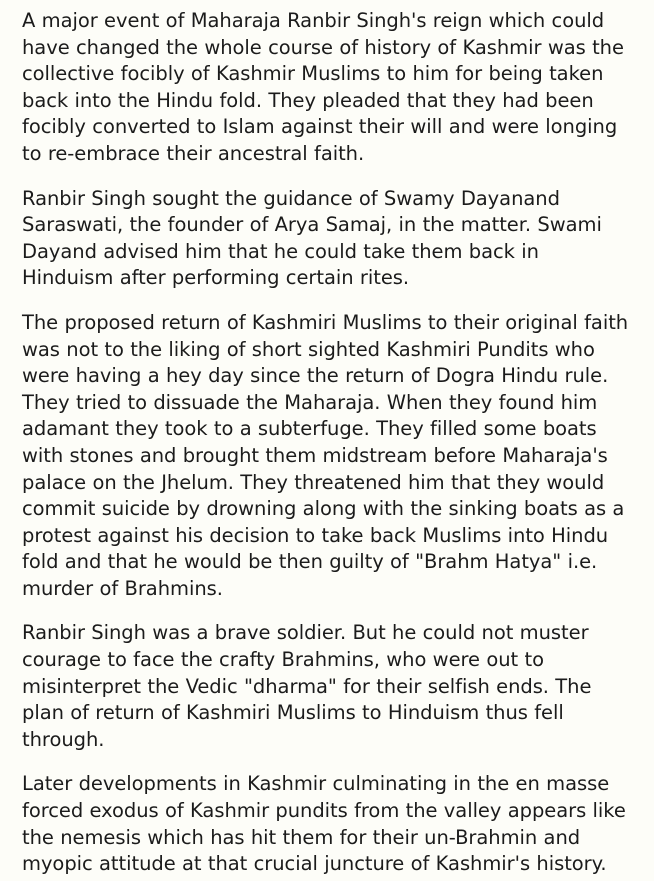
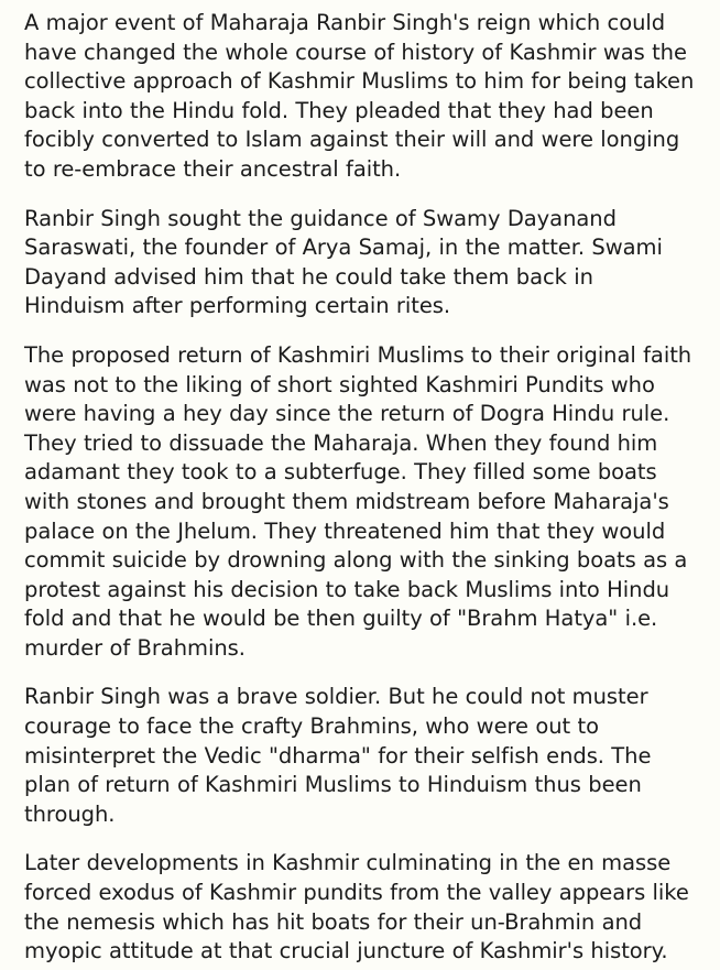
- A major event of Maharaja Ranbir Singh's reign which could have changed the whole course of history of Kashmir was the collective focibly of Kashmir Muslims to him for being taken back into the Hindu fold. They pleaded that they had been focibly converted to Islam against their will and were longing to re-embrace their ancestral faith.
+ A major event of Maharaja Ranbir Singh's reign which could have changed the whole course of history of Kashmir was the collective approach of Kashmir Muslims to him for being taken back into the Hindu fold. They pleaded that they had been focibly converted to Islam against their will and were longing to re-embrace their ancestral faith.
  Ranbir Singh sought the guidance of Swamy Dayanand Saraswati, the founder of Arya Samaj, in the matter. Swami Dayand advised him that he could take them back in Hinduism after performing certain rites.
  The proposed return of Kashmiri Muslims to their original faith was not to the liking of short sighted Kashmiri Pundits who were having a hey day since the return of Dogra Hindu rule. They tried to dissuade the Maharaja. When they found him adamant they took to a subterfuge. They filled some boats with stones and brought them midstream before Maharaja's palace on the Jhelum. They threatened him that they would commit suicide by drowning along with the sinking boats as a protest against his decision to take back Muslims into Hindu fold and that he would be then guilty of "Brahm Hatya" i.e. murder of Brahmins.
- Ranbir Singh was a brave soldier. But he could not muster courage to face the crafty Brahmins, who were out to misinterpret the Vedic "dharma" for their selfish ends. The plan of return of Kashmiri Muslims to Hinduism thus fell through.
+ Ranbir Singh was a brave soldier. But he could not muster courage to face the crafty Brahmins, who were out to misinterpret the Vedic "dharma" for their selfish ends. The plan of return of Kashmiri Muslims to Hinduism thus been through.
- Later developments in Kashmir culminating in the en masse forced exodus of Kashmir pundits from the valley appears like the nemesis which has hit them for their un-Brahmin and myopic attitude at that crucial juncture of Kashmir's history.
+ Later developments in Kashmir culminating in the en masse forced exodus of Kashmir pundits from the valley appears like the nemesis which has hit boats for their un-Brahmin and myopic attitude at that crucial juncture of Kashmir's history.
